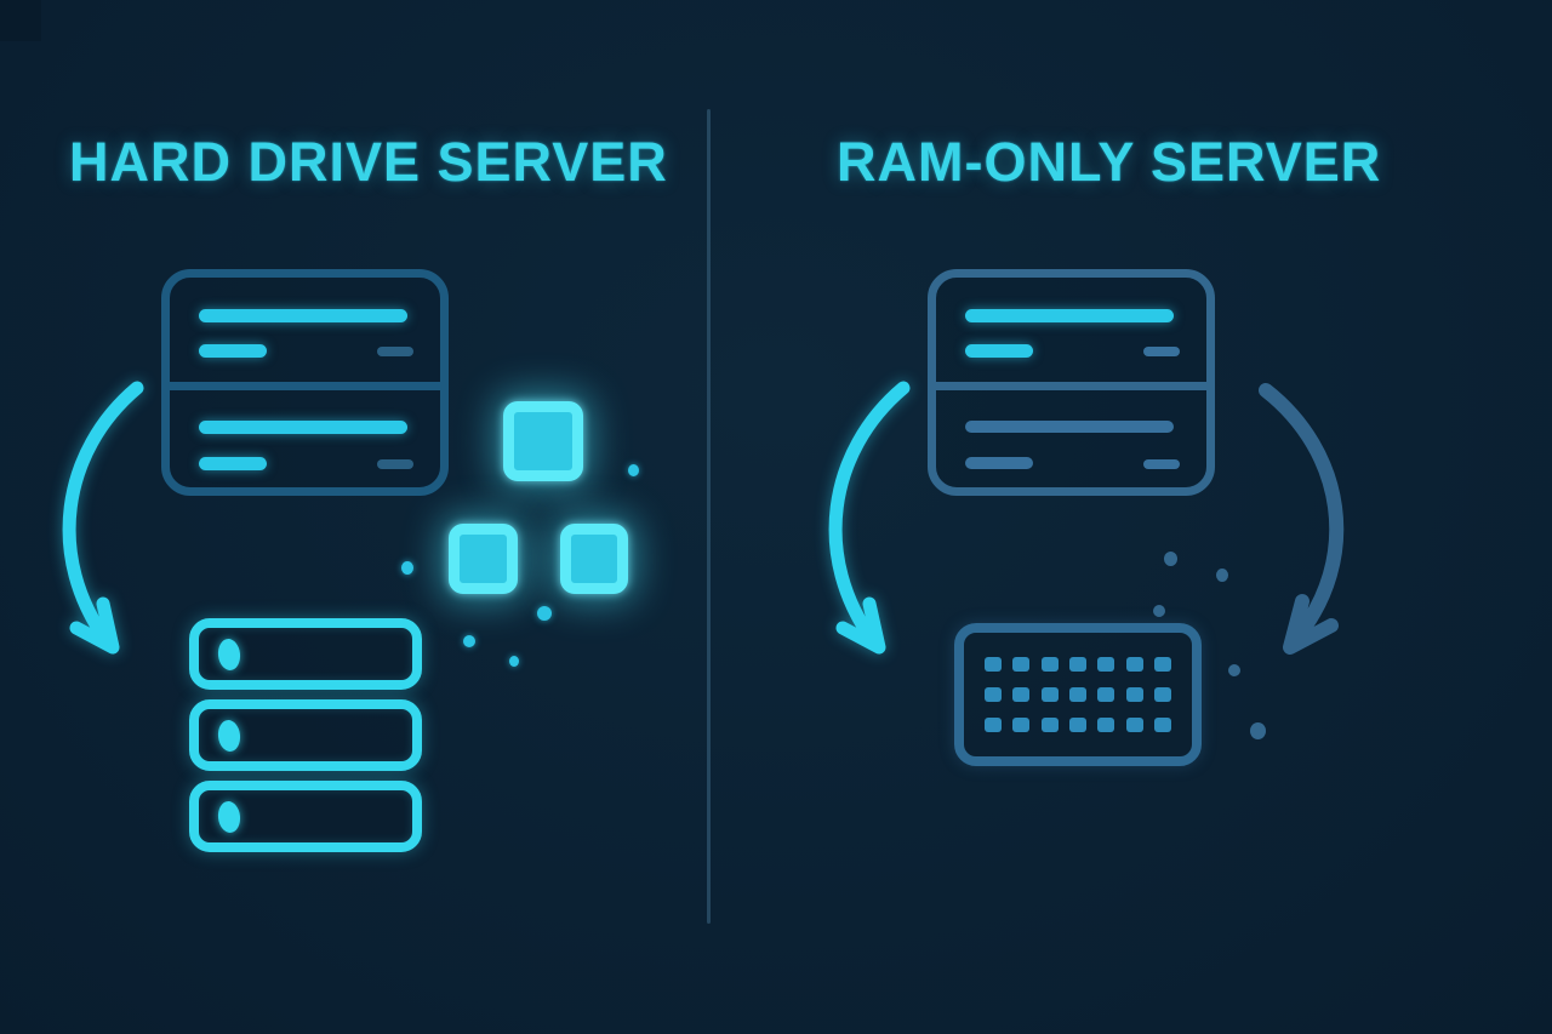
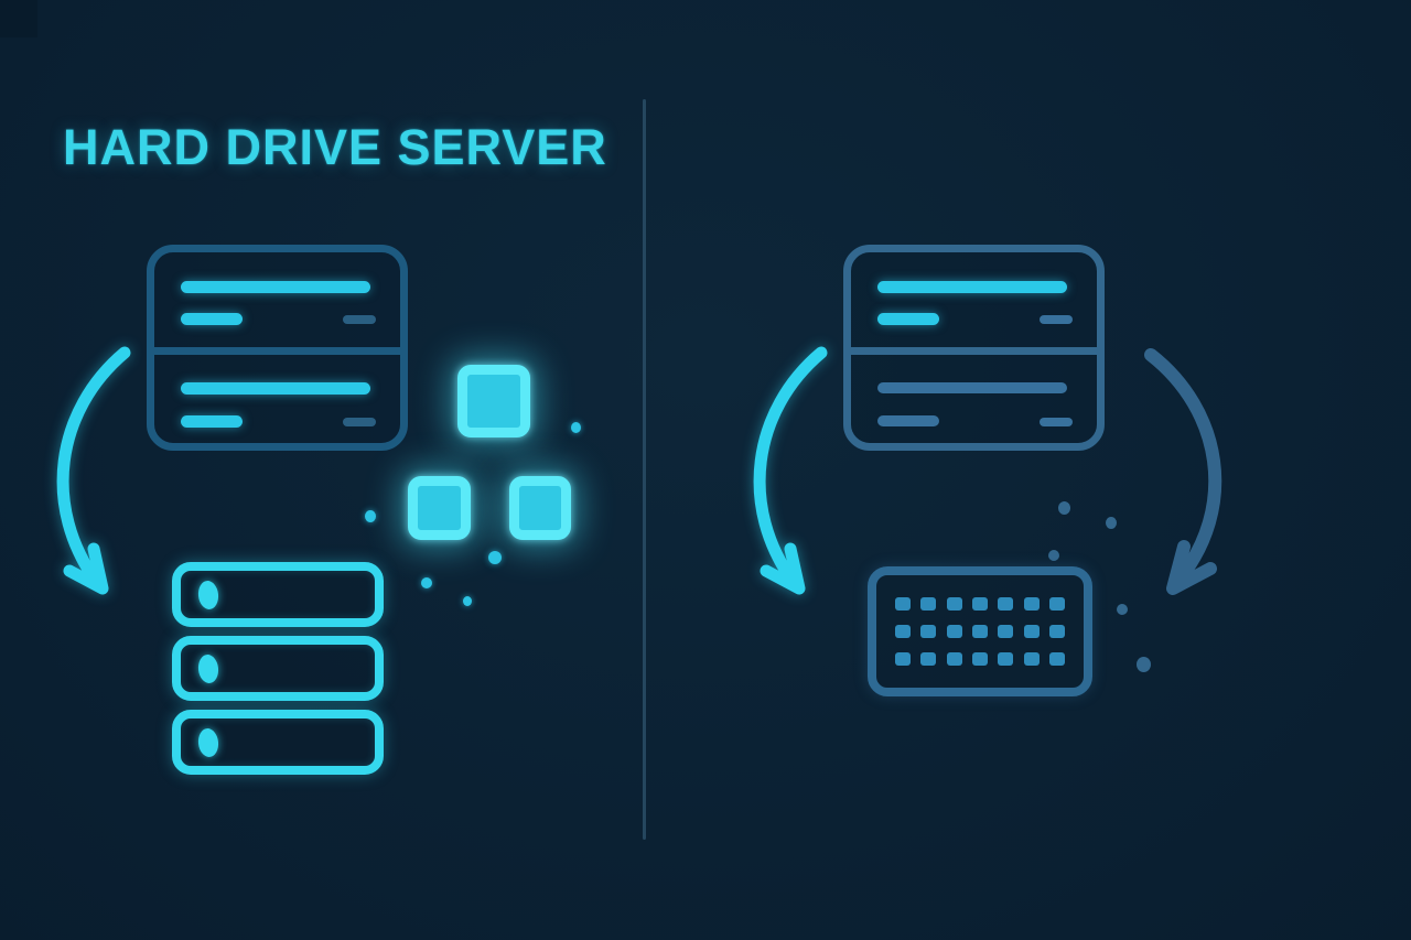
  HARD DRIVE SERVER
- RAM-ONLY SERVER
